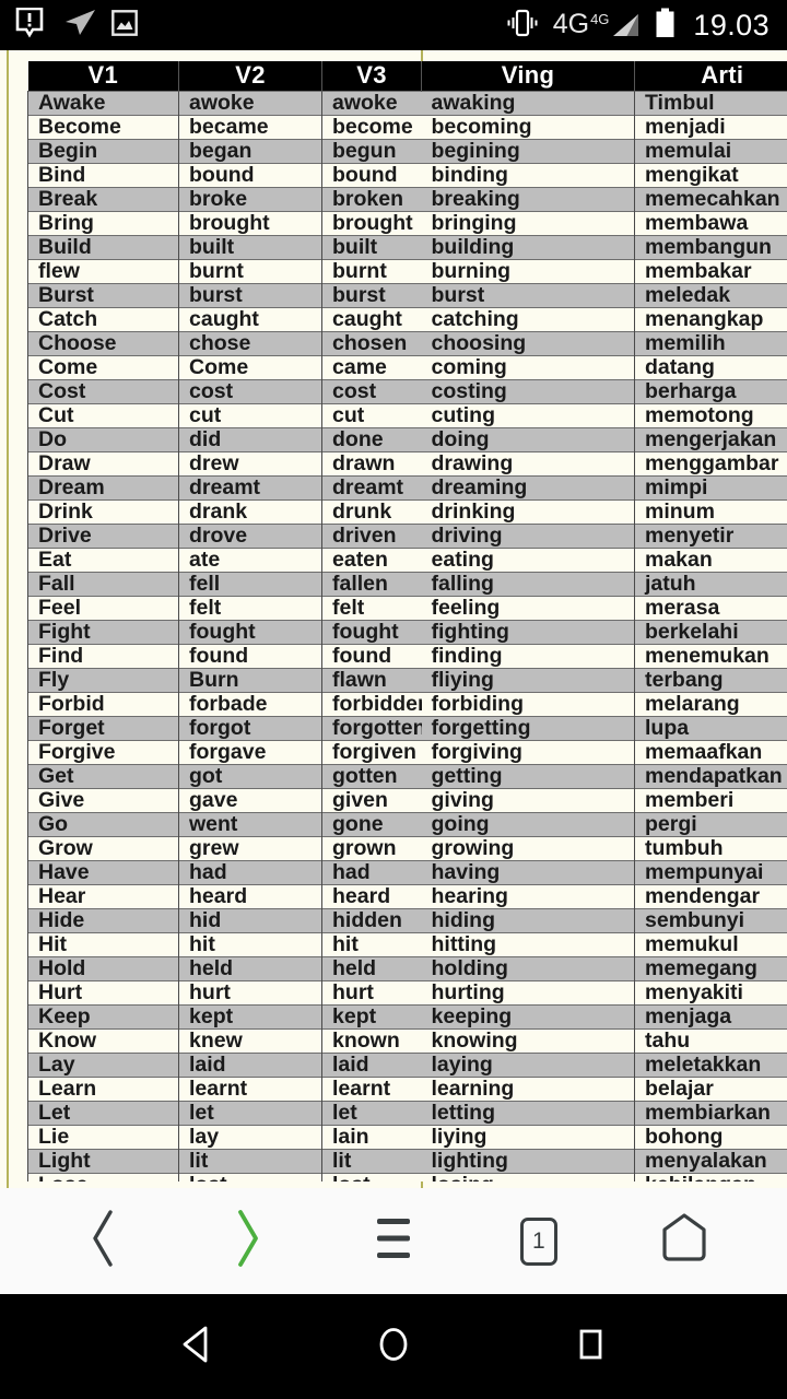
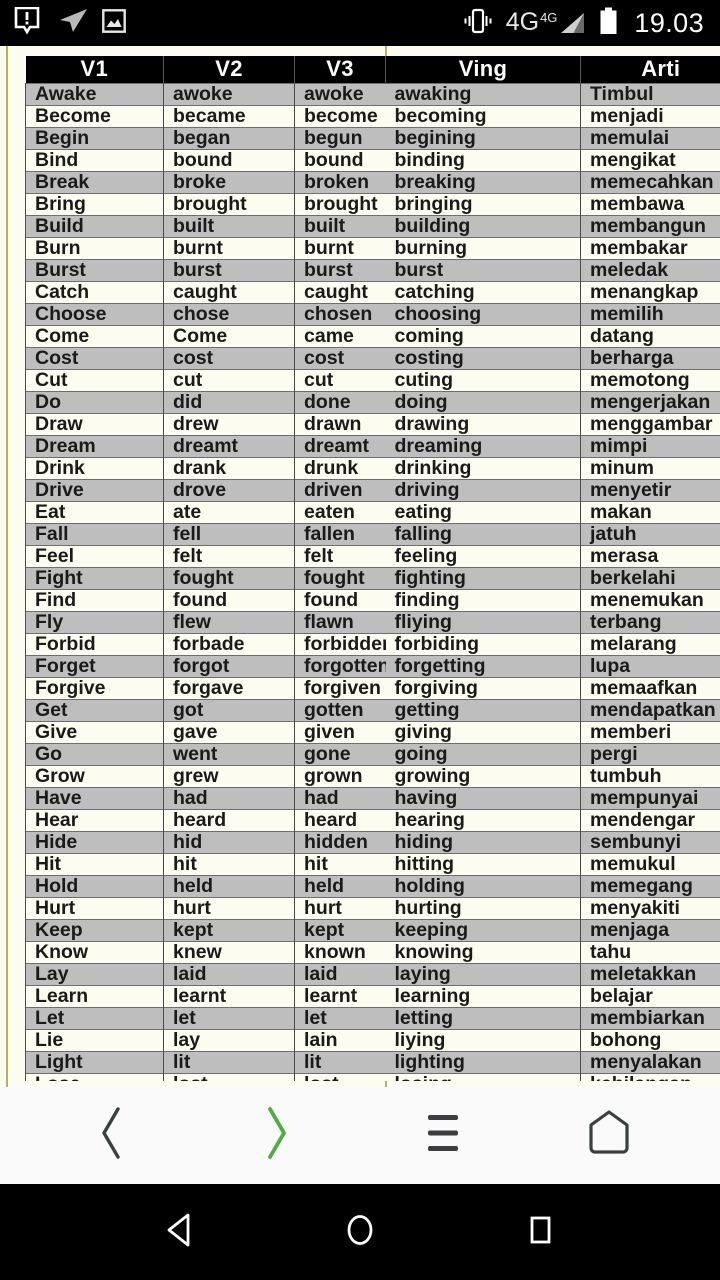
  4G
  4G
  19.03
  V1	V2	V3	Ving	Arti
  Awake	awoke	awoke	awaking	Timbul
  Become	became	become	becoming	menjadi
  Begin	began	begun	begining	memulai
  Bind	bound	bound	binding	mengikat
  Break	broke	broken	breaking	memecahkan
  Bring	brought	brought	bringing	membawa
  Build	built	built	building	membangun
- flew	burnt	burnt	burning	membakar
+ Burn	burnt	burnt	burning	membakar
  Burst	burst	burst	burst	meledak
  Catch	caught	caught	catching	menangkap
  Choose	chose	chosen	choosing	memilih
  Come	Come	came	coming	datang
  Cost	cost	cost	costing	berharga
  Cut	cut	cut	cuting	memotong
  Do	did	done	doing	mengerjakan
  Draw	drew	drawn	drawing	menggambar
  Dream	dreamt	dreamt	dreaming	mimpi
  Drink	drank	drunk	drinking	minum
  Drive	drove	driven	driving	menyetir
  Eat	ate	eaten	eating	makan
  Fall	fell	fallen	falling	jatuh
  Feel	felt	felt	feeling	merasa
  Fight	fought	fought	fighting	berkelahi
  Find	found	found	finding	menemukan
- Fly	Burn	flawn	fliying	terbang
+ Fly	flew	flawn	fliying	terbang
  Forbid	forbade	forbidde	forbiding	melarang
  Forget	forgot	forgotten	forgetting	lupa
  Forgive	forgave	forgiven	forgiving	memaafkan
  Get	got	gotten	getting	mendapatkan
  Give	gave	given	giving	memberi
  Go	went	gone	going	pergi
  Grow	grew	grown	growing	tumbuh
  Have	had	had	having	mempunyai
  Hear	heard	heard	hearing	mendengar
  Hide	hid	hidden	hiding	sembunyi
  Hit	hit	hit	hitting	memukul
  Hold	held	held	holding	memegang
  Hurt	hurt	hurt	hurting	menyakiti
  Keep	kept	kept	keeping	menjaga
  Know	knew	known	knowing	tahu
  Lay	laid	laid	laying	meletakkan
  Learn	learnt	learnt	learning	belajar
  Let	let	let	letting	membiarkan
  Lie	lay	lain	liying	bohong
  Light	lit	lit	lighting	menyalakan
- 1
